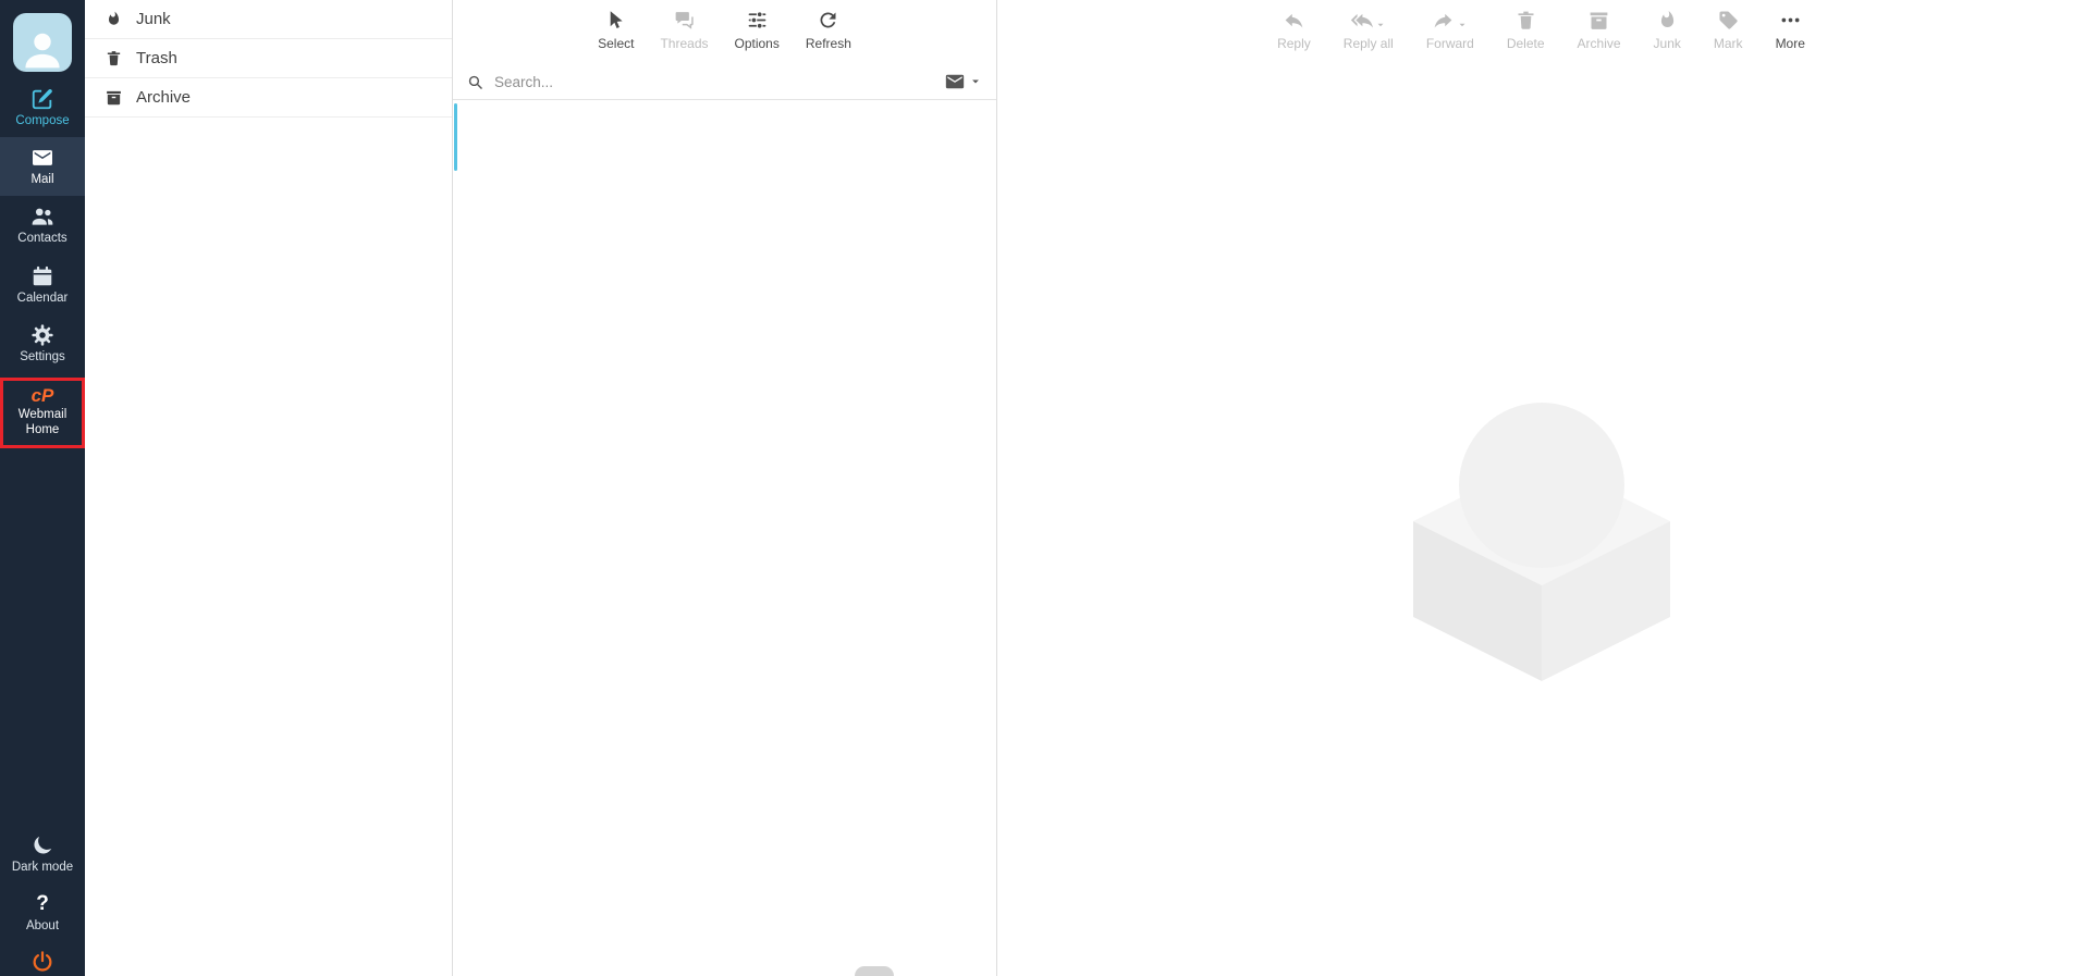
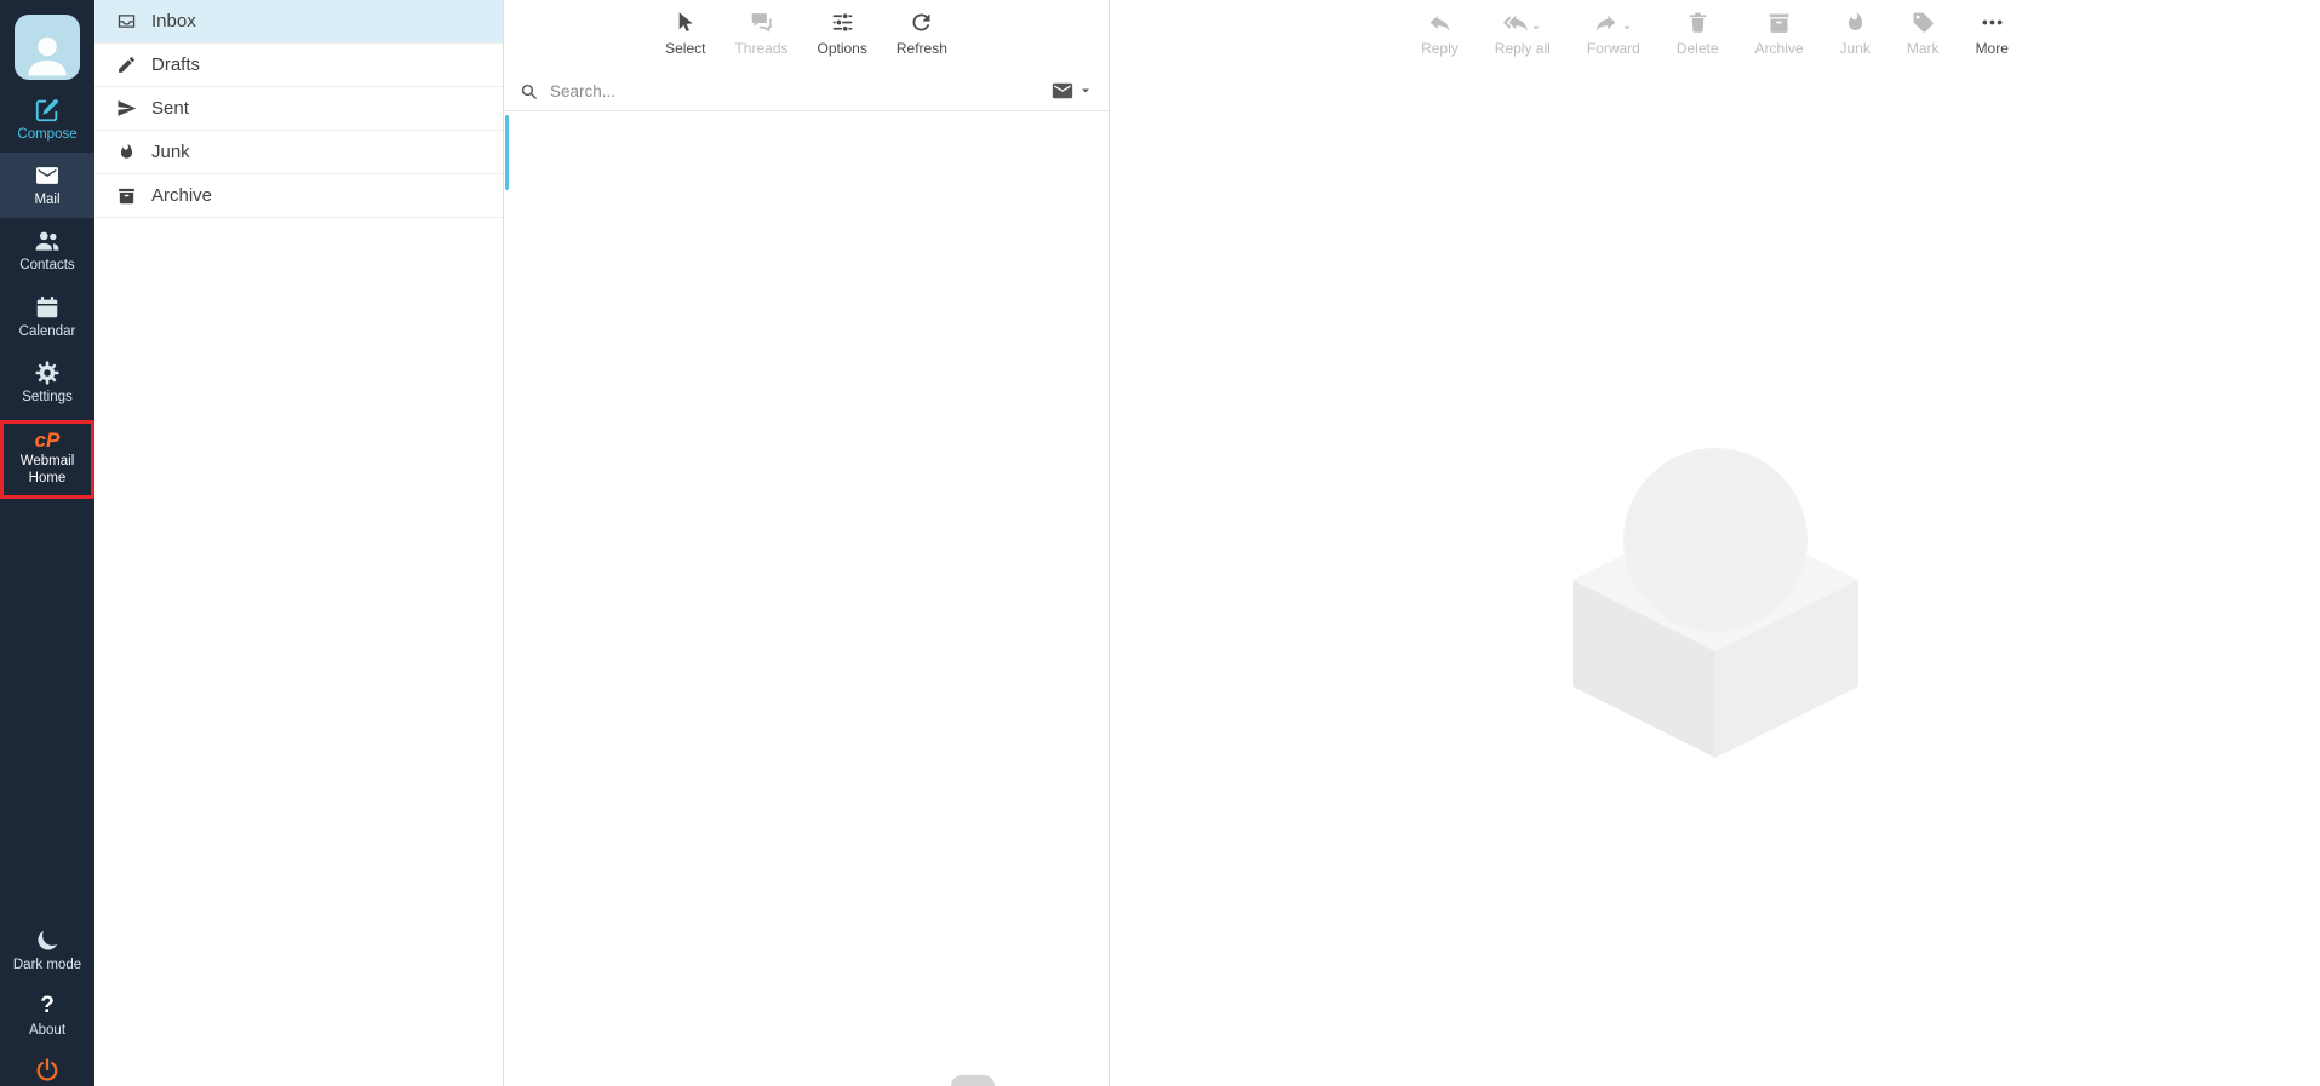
  Compose
  Mail
  Contacts
  Calendar
  Settings
  cP
  Webmail
  Home
  Dark mode
  ?
  About
+ Inbox
+ Drafts
+ Sent
  Junk
- Trash
  Archive
  Select
  Threads
  Options
  Refresh
  Search...
  Reply
  Reply all
  Forward
  Delete
  Archive
  Junk
  Mark
  More
